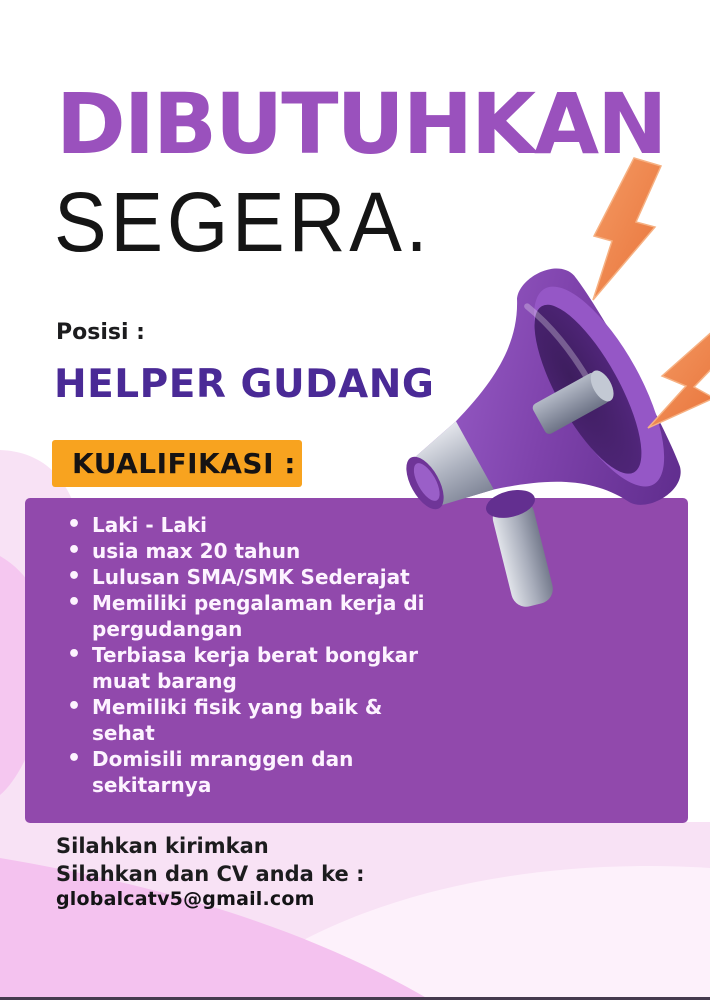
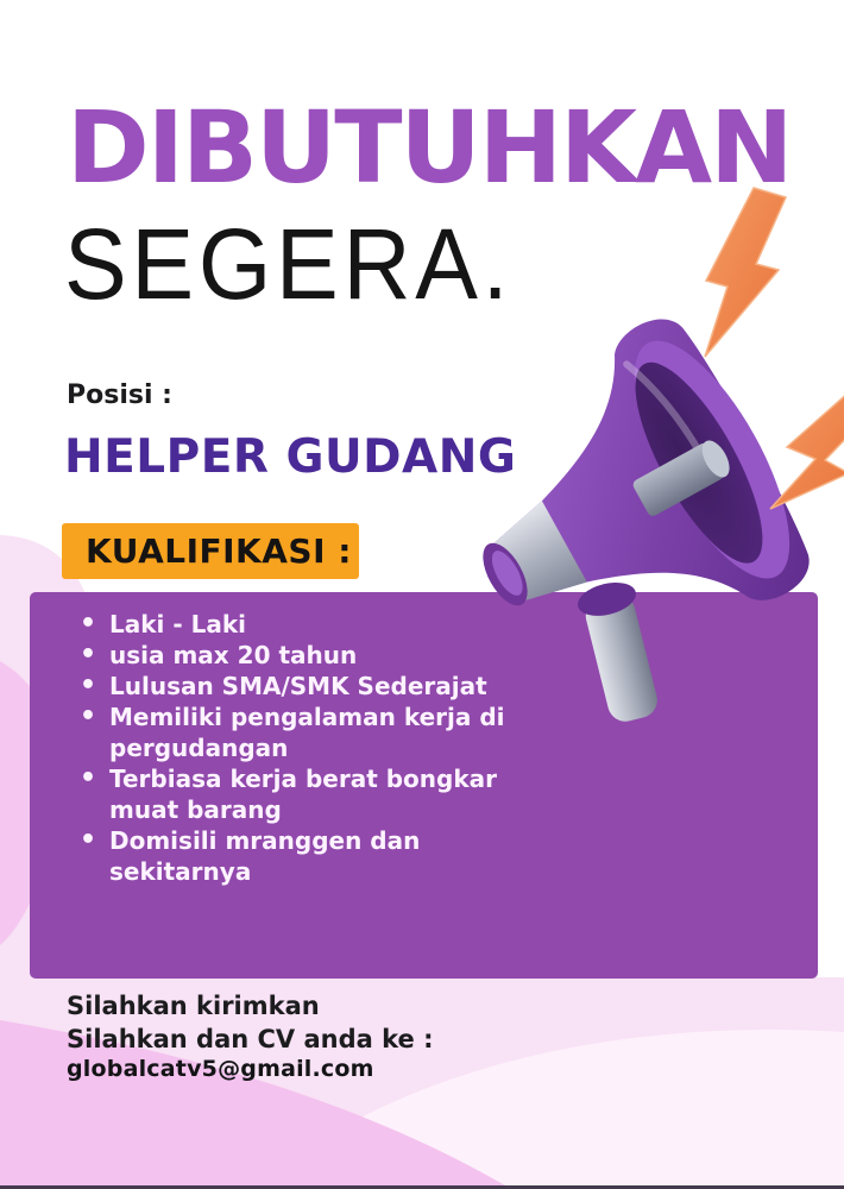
  DIBUTUHKAN
  SEGERA.
  Laki - Laki
  usia max 20 tahun
  Lulusan SMA/SMK Sederajat
  Memiliki pengalaman kerja di
  pergudangan
  Terbiasa kerja berat bongkar
  muat barang
- Memiliki fisik yang baik &
- sehat
  Domisili mranggen dan
  sekitarnya
  Posisi :
  HELPER GUDANG
  KUALIFIKASI :
  Silahkan kirimkan
  Silahkan dan CV anda ke :
  globalcatv5@gmail.com
